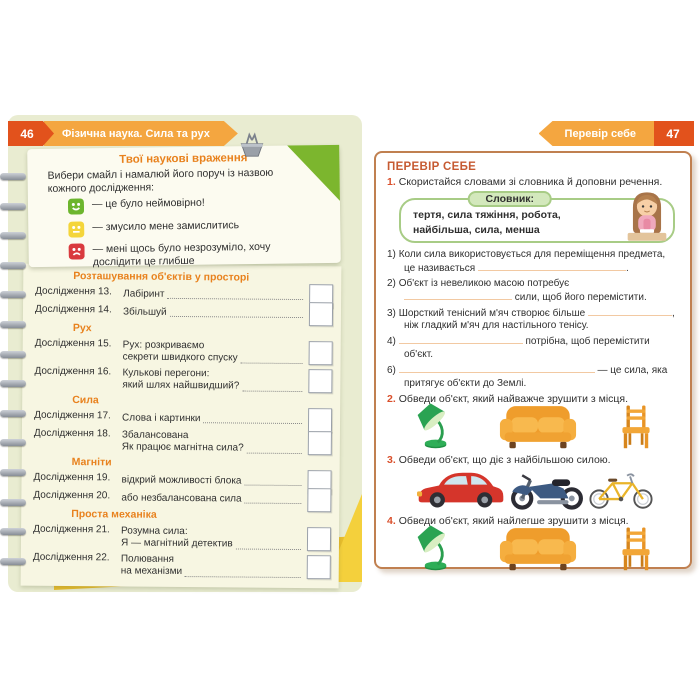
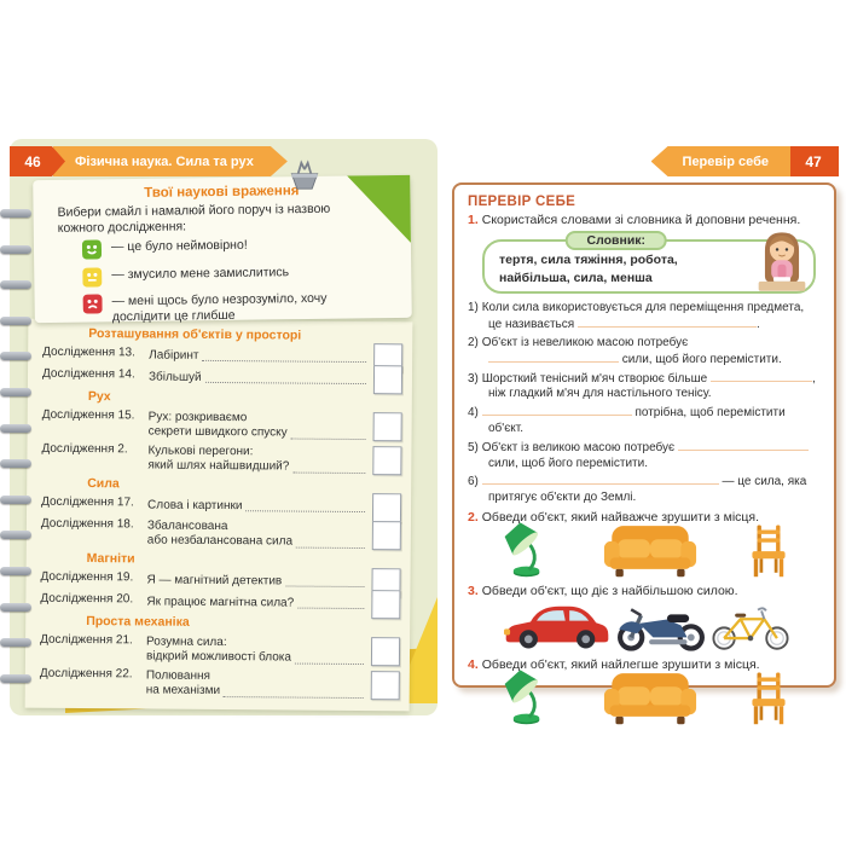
  46
  Фізична наука. Сила та рух
  Твої наукові враження
  Вибери смайл і намалюй його поруч із назвою кожного дослідження:
  — це було неймовірно!
  — змусило мене замислитись
  — мені щось було незрозуміло, хочу дослідити це глибше
  Розташування об'єктів у просторі
  Дослідження 13.
  Лабіринт
  Дослідження 14.
  Збільшуй
  Рух
  Дослідження 15.
  Рух: розкриваємо
  секрети швидкого спуску
- Дослідження 16.
+ Дослідження 2.
  Кулькові перегони:
  який шлях найшвидший?
  Сила
  Дослідження 17.
  Слова і картинки
  Дослідження 18.
  Збалансована
- Як працює магнітна сила?
+ або незбалансована сила
  Магніти
  Дослідження 19.
- відкрий можливості блока
+ Я — магнітний детектив
  Дослідження 20.
- або незбалансована сила
+ Як працює магнітна сила?
  Проста механіка
  Дослідження 21.
  Розумна сила:
- Я — магнітний детектив
+ відкрий можливості блока
  Дослідження 22.
  Полювання
  на механізми
  Перевір себе
  47
  ПЕРЕВІР СЕБЕ
  1. Скористайся словами зі словника й доповни речення.
  Словник:
  тертя, сила тяжіння, робота, найбільша, сила, менша
  1) Коли сила використовується для переміщення предмета, це називається .
  2) Об'єкт із невеликою масою потребує сили, щоб його перемістити.
  3) Шорсткий тенісний м'яч створює більше , ніж гладкий м'яч для настільного тенісу.
  4) потрібна, щоб перемістити об'єкт.
+ 5) Об'єкт із великою масою потребує сили, щоб його перемістити.
  6) — це сила, яка притягує об'єкти до Землі.
  2. Обведи об'єкт, який найважче зрушити з місця.
  3. Обведи об'єкт, що діє з найбільшою силою.
  4. Обведи об'єкт, який найлегше зрушити з місця.
